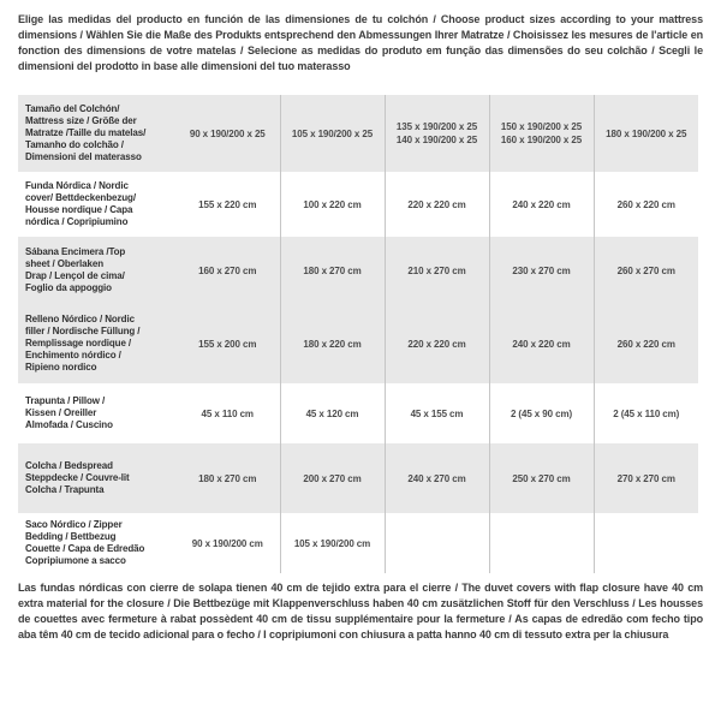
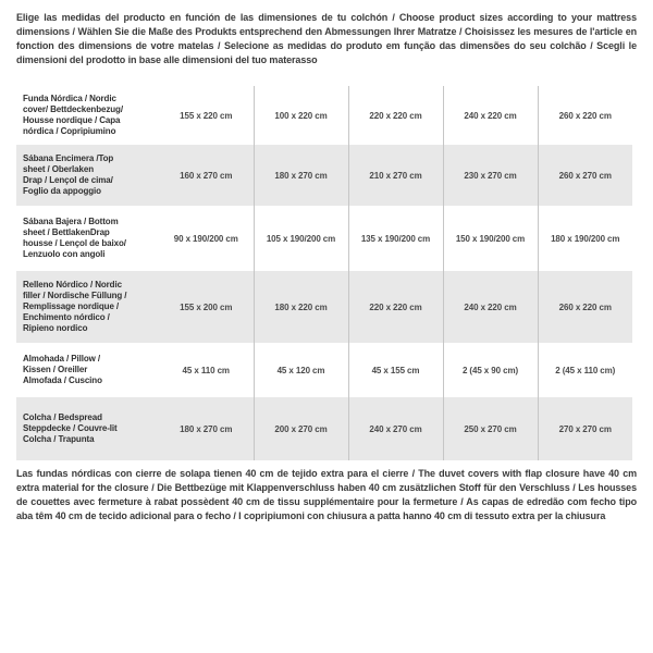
  Elige las medidas del producto en función de las dimensiones de tu colchón / Choose product sizes according to your mattress dimensions / Wählen Sie die Maße des Produkts entsprechend den Abmessungen Ihrer Matratze / Choisissez les mesures de l'article en fonction des dimensions de votre matelas / Selecione as medidas do produto em função das dimensões do seu colchão / Scegli le dimensioni del prodotto in base alle dimensioni del tuo materasso
- Tamaño del Colchón/ Mattress size / Größe der Matratze /Taille du matelas/ Tamanho do colchão / Dimensioni del materasso	90 x 190/200 x 25	105 x 190/200 x 25	135 x 190/200 x 25 140 x 190/200 x 25	150 x 190/200 x 25 160 x 190/200 x 25	180 x 190/200 x 25
  Funda Nórdica / Nordic cover/ Bettdeckenbezug/ Housse nordique / Capa nórdica / Copripiumino	155 x 220 cm	100 x 220 cm	220 x 220 cm	240 x 220 cm	260 x 220 cm
  Sábana Encimera /Top sheet / Oberlaken Drap / Lençol de cima/ Foglio da appoggio	160 x 270 cm	180 x 270 cm	210 x 270 cm	230 x 270 cm	260 x 270 cm
+ Sábana Bajera / Bottom sheet / BettlakenDrap housse / Lençol de baixo/ Lenzuolo con angoli	90 x 190/200 cm	105 x 190/200 cm	135 x 190/200 cm	150 x 190/200 cm	180 x 190/200 cm
  Relleno Nórdico / Nordic filler / Nordische Füllung / Remplissage nordique / Enchimento nórdico / Ripieno nordico	155 x 200 cm	180 x 220 cm	220 x 220 cm	240 x 220 cm	260 x 220 cm
- Trapunta / Pillow / Kissen / Oreiller Almofada / Cuscino	45 x 110 cm	45 x 120 cm	45 x 155 cm	2 (45 x 90 cm)	2 (45 x 110 cm)
+ Almohada / Pillow / Kissen / Oreiller Almofada / Cuscino	45 x 110 cm	45 x 120 cm	45 x 155 cm	2 (45 x 90 cm)	2 (45 x 110 cm)
  Colcha / Bedspread Steppdecke / Couvre-lit Colcha / Trapunta	180 x 270 cm	200 x 270 cm	240 x 270 cm	250 x 270 cm	270 x 270 cm
- Saco Nórdico / Zipper Bedding / Bettbezug Couette / Capa de Edredão Copripiumone a sacco	90 x 190/200 cm	105 x 190/200 cm
  Las fundas nórdicas con cierre de solapa tienen 40 cm de tejido extra para el cierre / The duvet covers with flap closure have 40 cm extra material for the closure / Die Bettbezüge mit Klappenverschluss haben 40 cm zusätzlichen Stoff für den Verschluss / Les housses de couettes avec fermeture à rabat possèdent 40 cm de tissu supplémentaire pour la fermeture / As capas de edredão com fecho tipo aba têm 40 cm de tecido adicional para o fecho / I copripiumoni con chiusura a patta hanno 40 cm di tessuto extra per la chiusura
